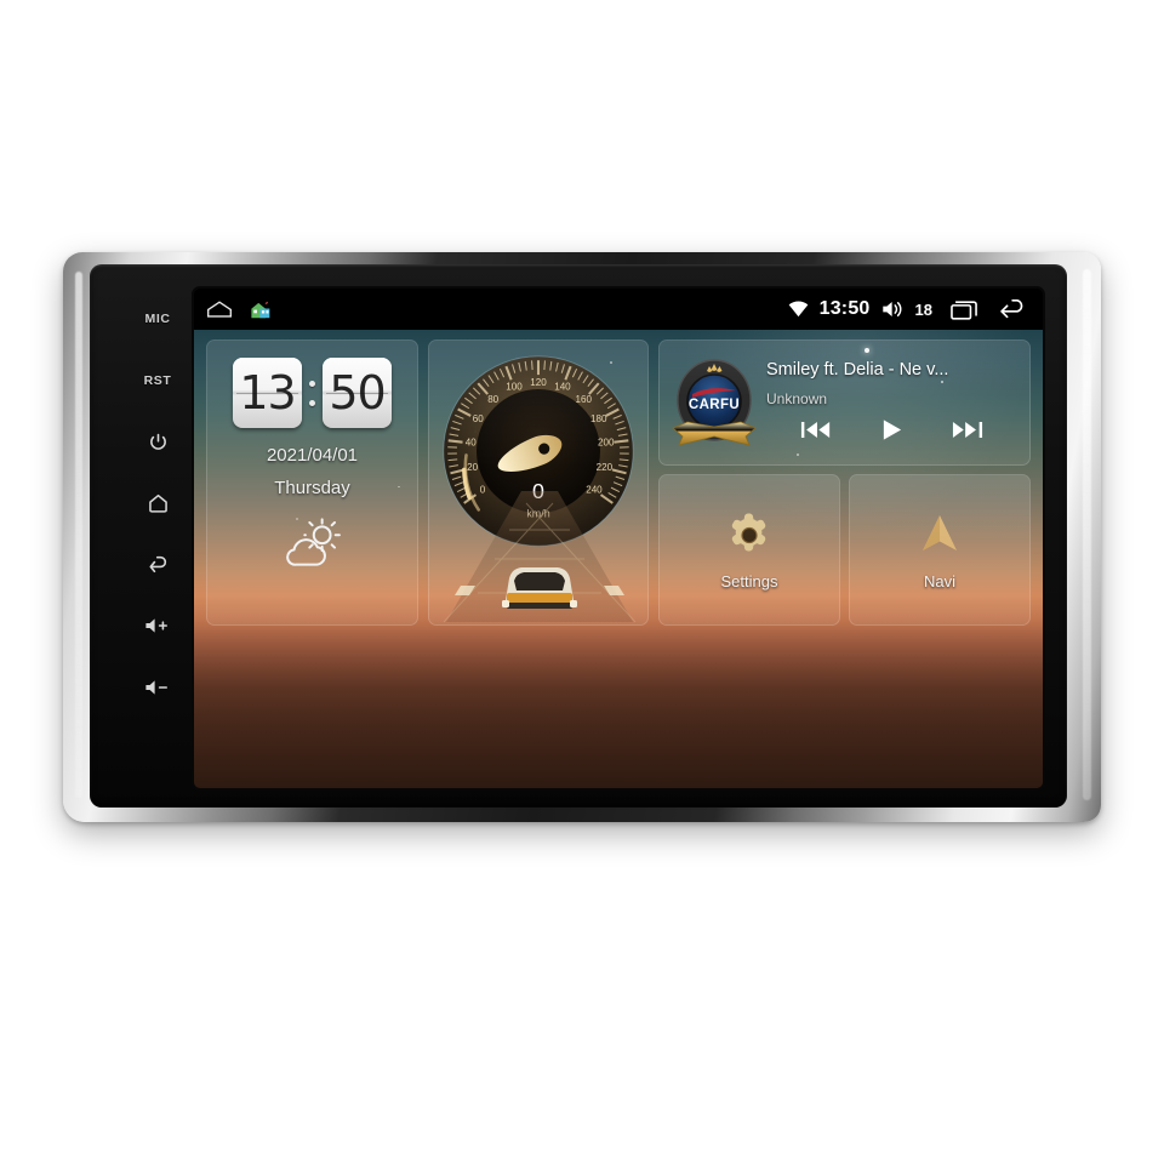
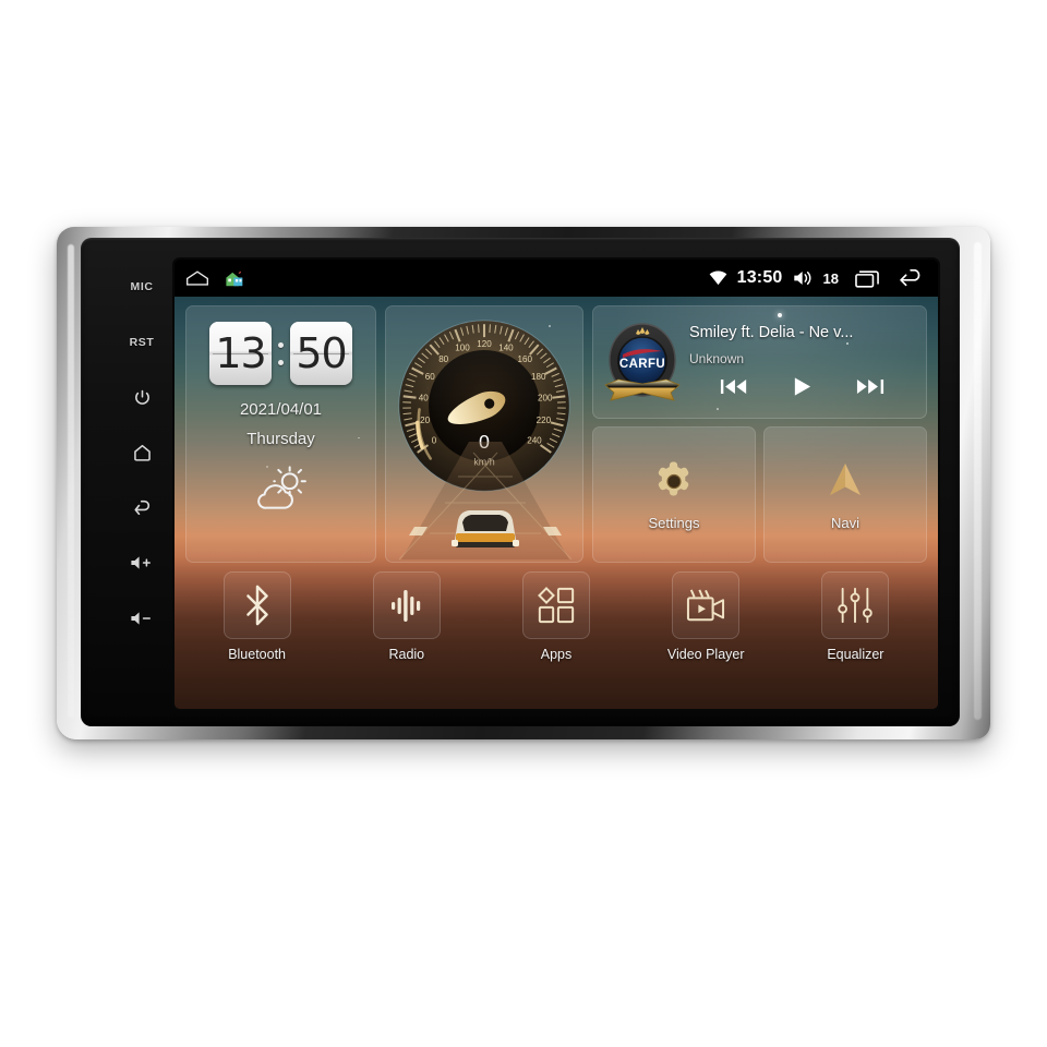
  MIC
  RST
  13:50
  18
+ Bluetooth
+ Radio
+ Apps
+ Video Player
+ Equalizer
